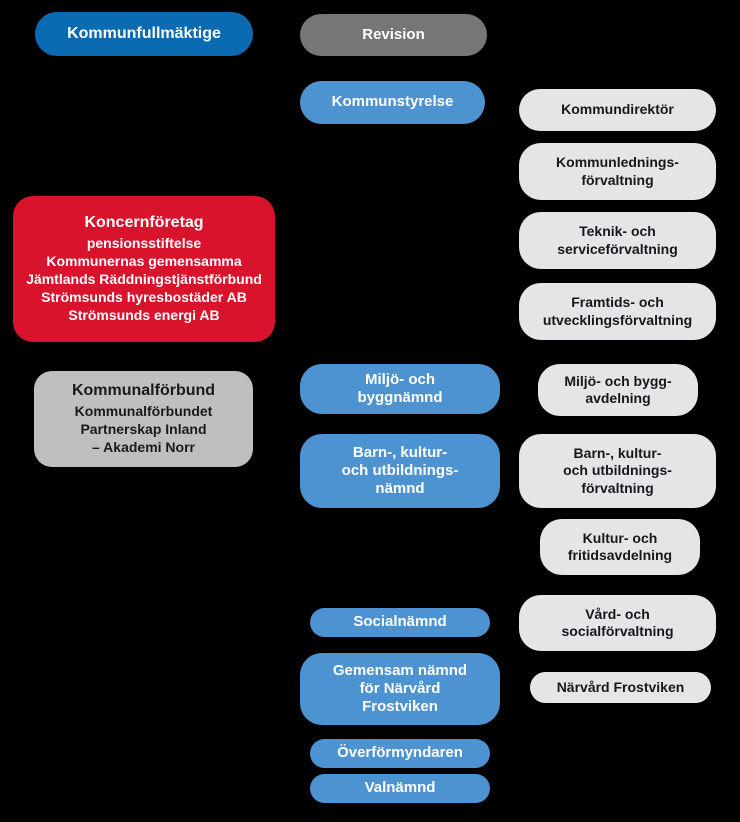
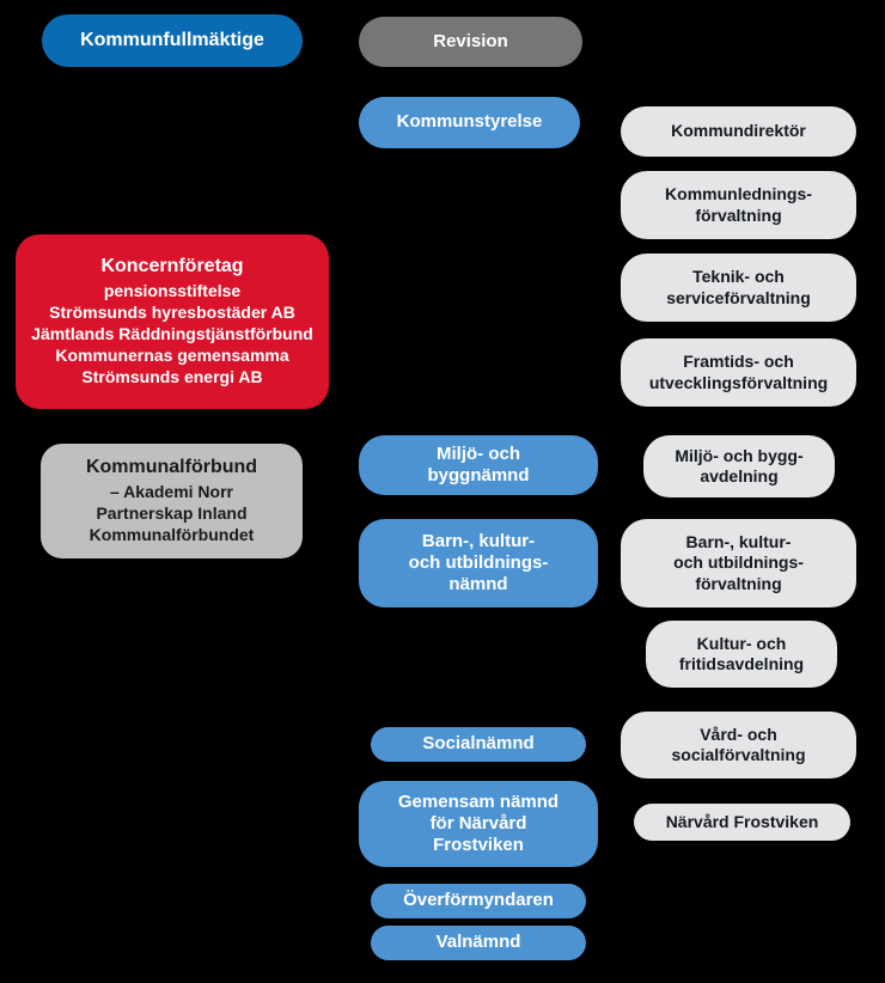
  Kommunfullmäktige
  Revision
  Kommunstyrelse
  Kommundirektör
  Kommunlednings-
  förvaltning
  Teknik- och
  serviceförvaltning
  Framtids- och
  utvecklingsförvaltning
  Koncernföretag
  pensionsstiftelse
- Kommunernas gemensamma
+ Strömsunds hyresbostäder AB
  Jämtlands Räddningstjänstförbund
- Strömsunds hyresbostäder AB
+ Kommunernas gemensamma
  Strömsunds energi AB
  Kommunalförbund
- Kommunalförbundet
+ – Akademi Norr
  Partnerskap Inland
- – Akademi Norr
+ Kommunalförbundet
  Miljö- och
  byggnämnd
  Miljö- och bygg-
  avdelning
  Barn-, kultur-
  och utbildnings-
  nämnd
  Barn-, kultur-
  och utbildnings-
  förvaltning
  Kultur- och
  fritidsavdelning
  Socialnämnd
  Vård- och
  socialförvaltning
  Gemensam nämnd
  för Närvård
  Frostviken
  Närvård Frostviken
  Överförmyndaren
  Valnämnd
